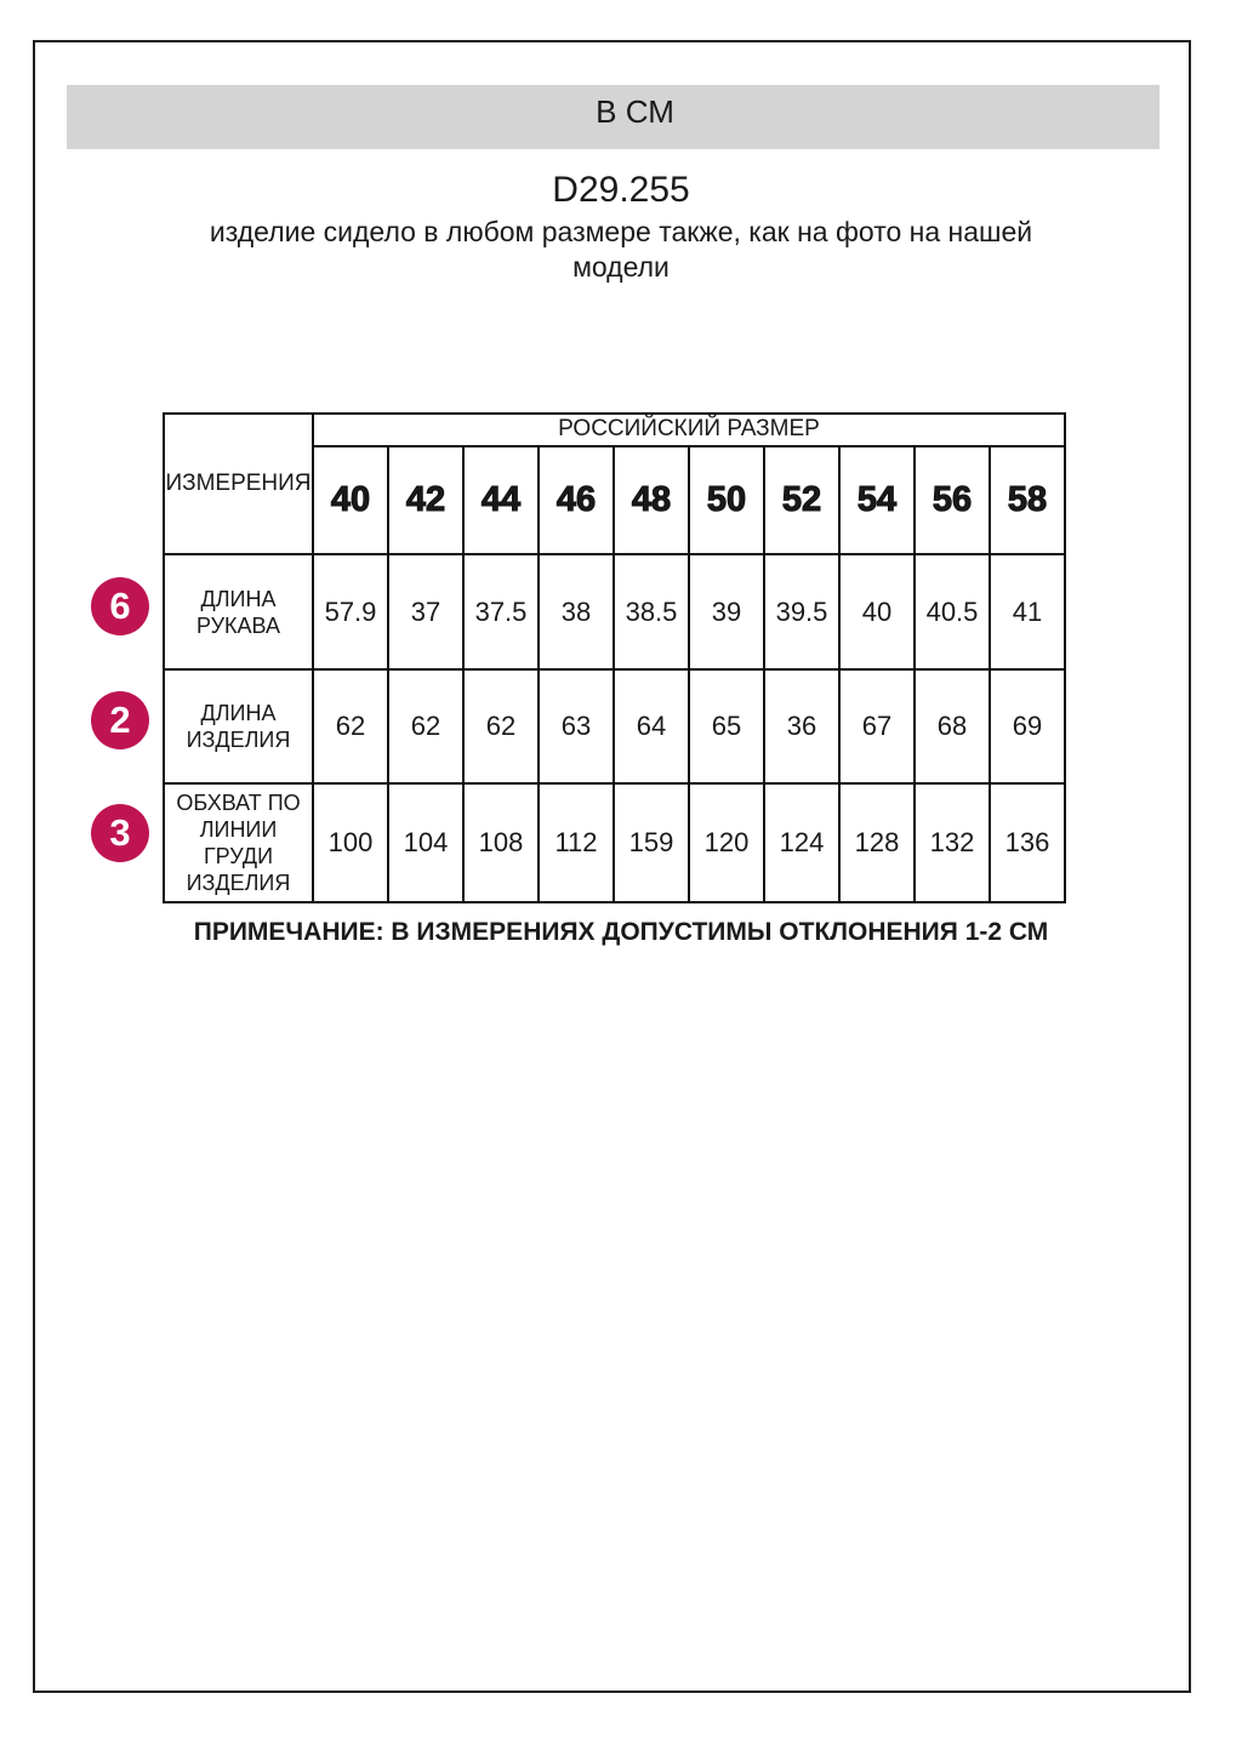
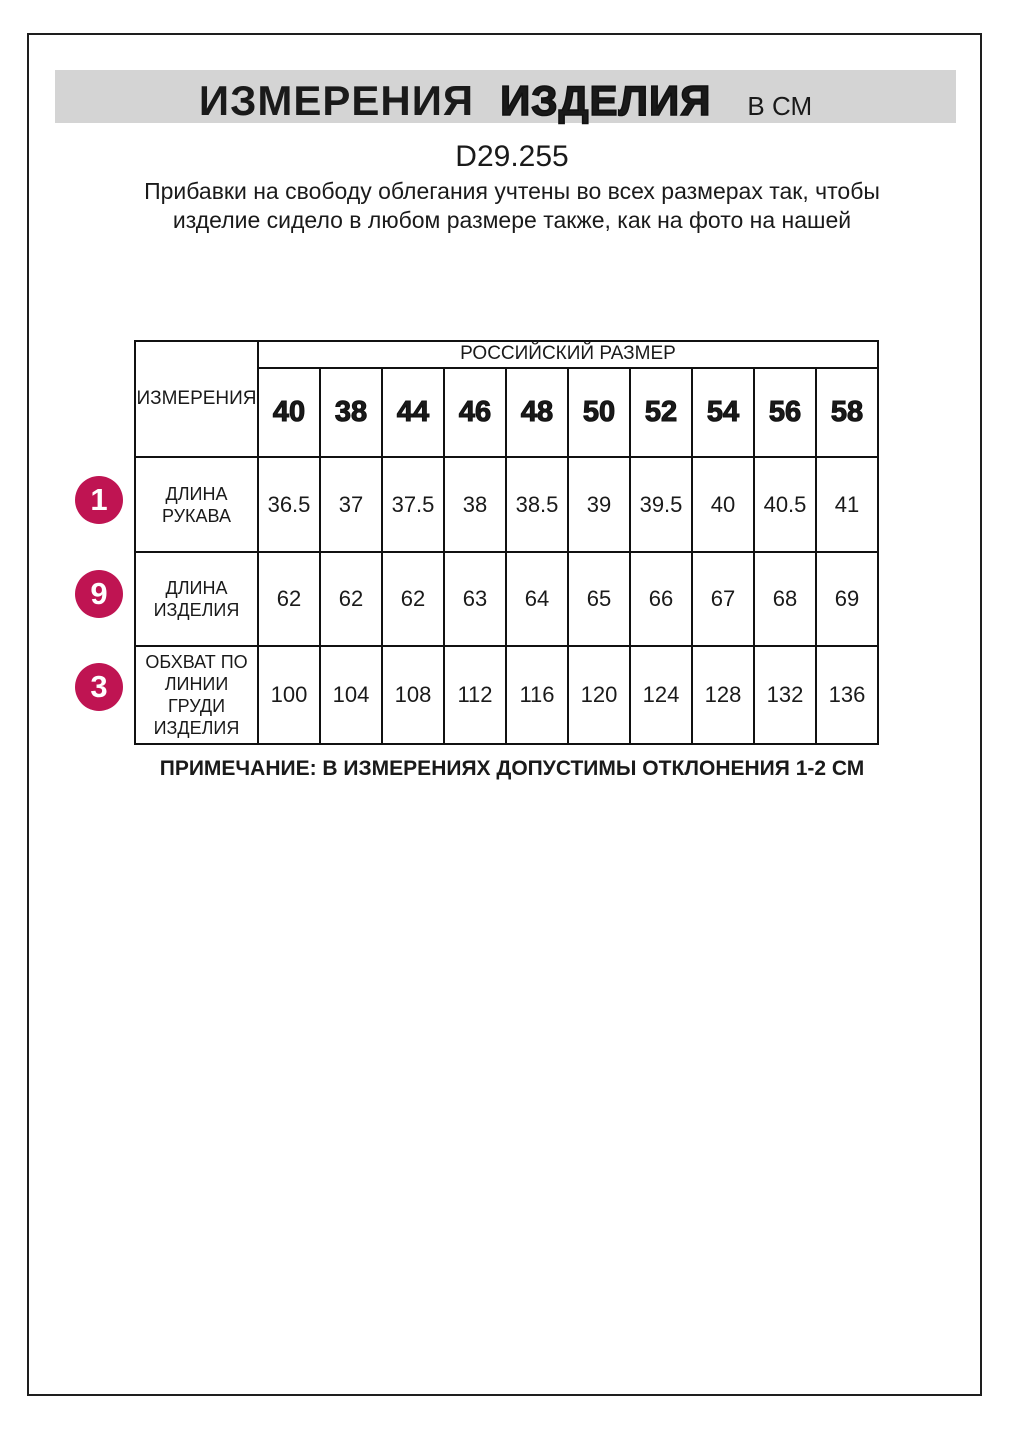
+ ИЗМЕРЕНИЯ
+ ИЗДЕЛИЯ
  В СМ
  D29.255
+ Прибавки на свободу облегания учтены во всех размерах так, чтобы
  изделие сидело в любом размере также, как на фото на нашей
- модели
- 6
+ 1
- 2
+ 9
  3
  ИЗМЕРЕНИЯ	РОССИЙСКИЙ РАЗМЕР
- 40	42	44	46	48	50	52	54	56	58
+ 40	38	44	46	48	50	52	54	56	58
- ДЛИНА РУКАВА	57.9	37	37.5	38	38.5	39	39.5	40	40.5	41
+ ДЛИНА РУКАВА	36.5	37	37.5	38	38.5	39	39.5	40	40.5	41
- ДЛИНА ИЗДЕЛИЯ	62	62	62	63	64	65	36	67	68	69
+ ДЛИНА ИЗДЕЛИЯ	62	62	62	63	64	65	66	67	68	69
- ОБХВАТ ПО ЛИНИИ ГРУДИ ИЗДЕЛИЯ	100	104	108	112	159	120	124	128	132	136
+ ОБХВАТ ПО ЛИНИИ ГРУДИ ИЗДЕЛИЯ	100	104	108	112	116	120	124	128	132	136
  ПРИМЕЧАНИЕ: В ИЗМЕРЕНИЯХ ДОПУСТИМЫ ОТКЛОНЕНИЯ 1-2 СМ
